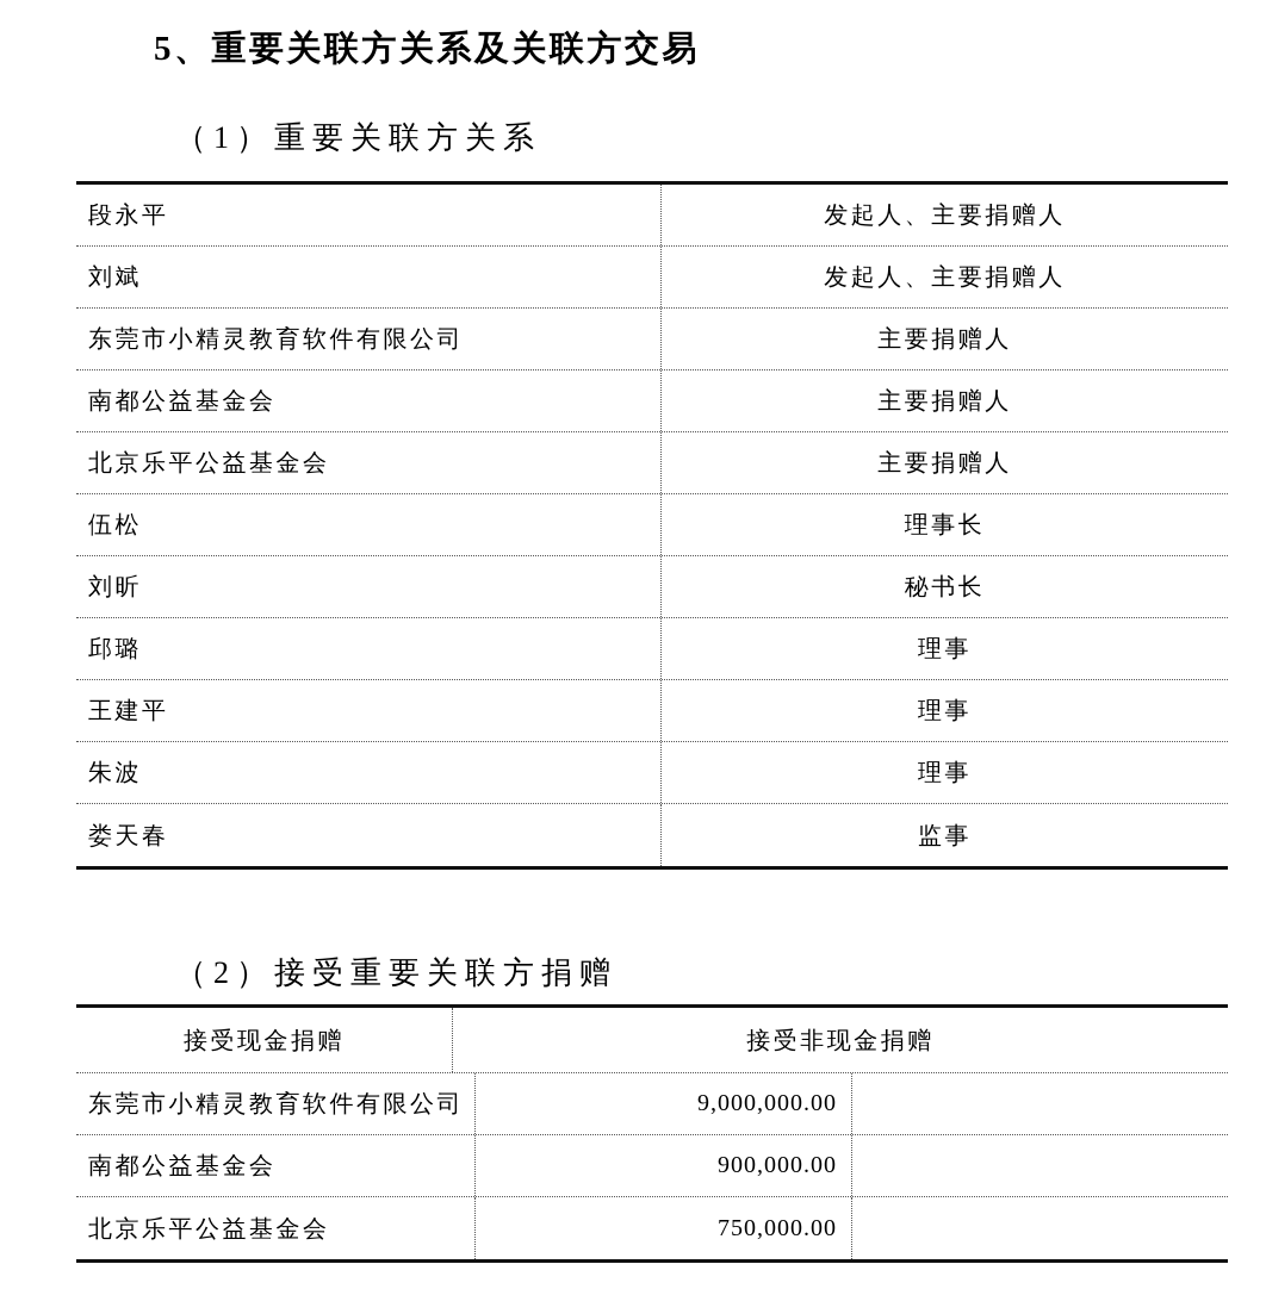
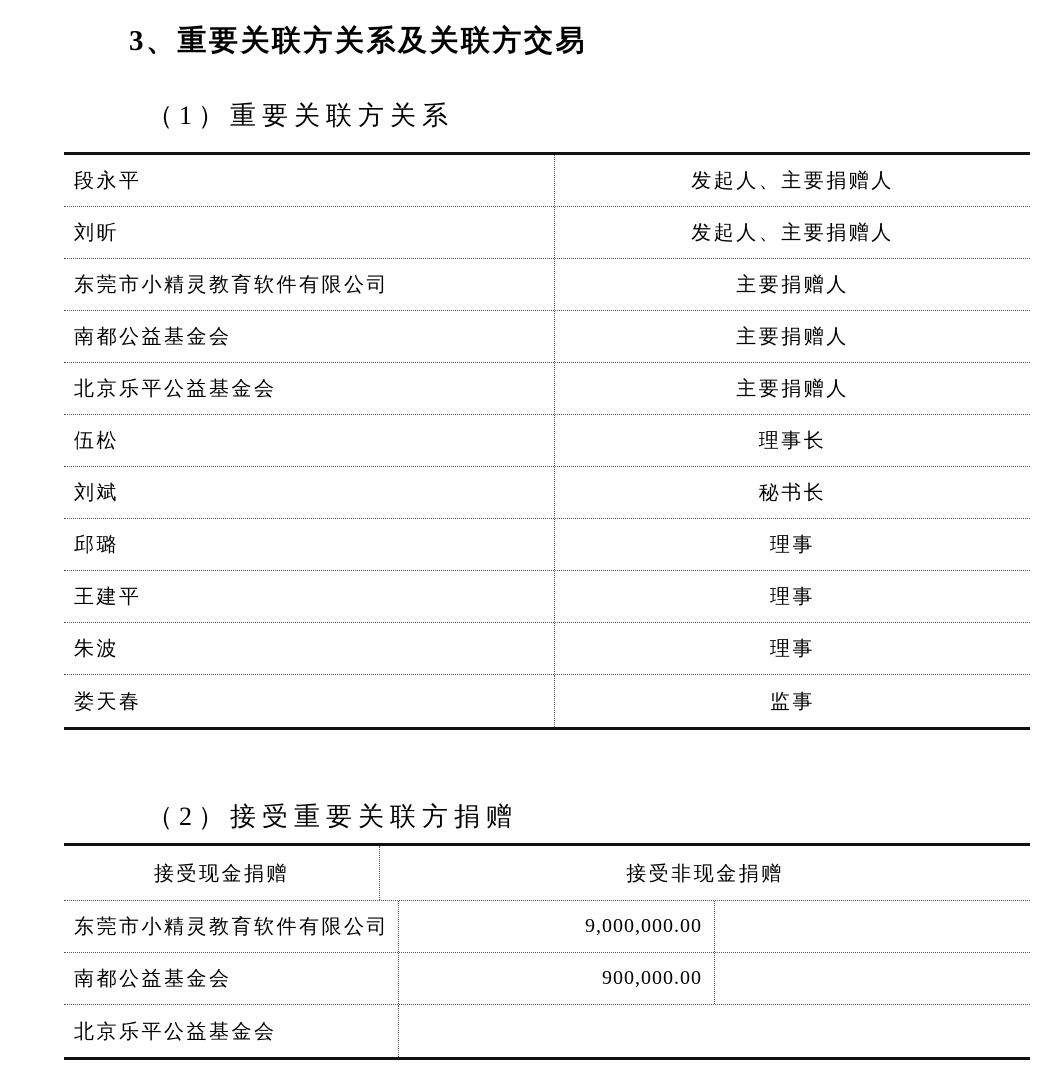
- 5、重要关联方关系及关联方交易
+ 3、重要关联方关系及关联方交易
  （1）重要关联方关系
  段永平
  发起人、主要捐赠人
- 刘斌
+ 刘昕
  发起人、主要捐赠人
  东莞市小精灵教育软件有限公司
  主要捐赠人
  南都公益基金会
  主要捐赠人
  北京乐平公益基金会
  主要捐赠人
  伍松
  理事长
- 刘昕
+ 刘斌
  秘书长
  邱璐
  理事
  王建平
  理事
  朱波
  理事
  娄天春
  监事
  （2）接受重要关联方捐赠
  接受现金捐赠
  接受非现金捐赠
  东莞市小精灵教育软件有限公司
  9,000,000.00
  南都公益基金会
  900,000.00
  北京乐平公益基金会
- 750,000.00
